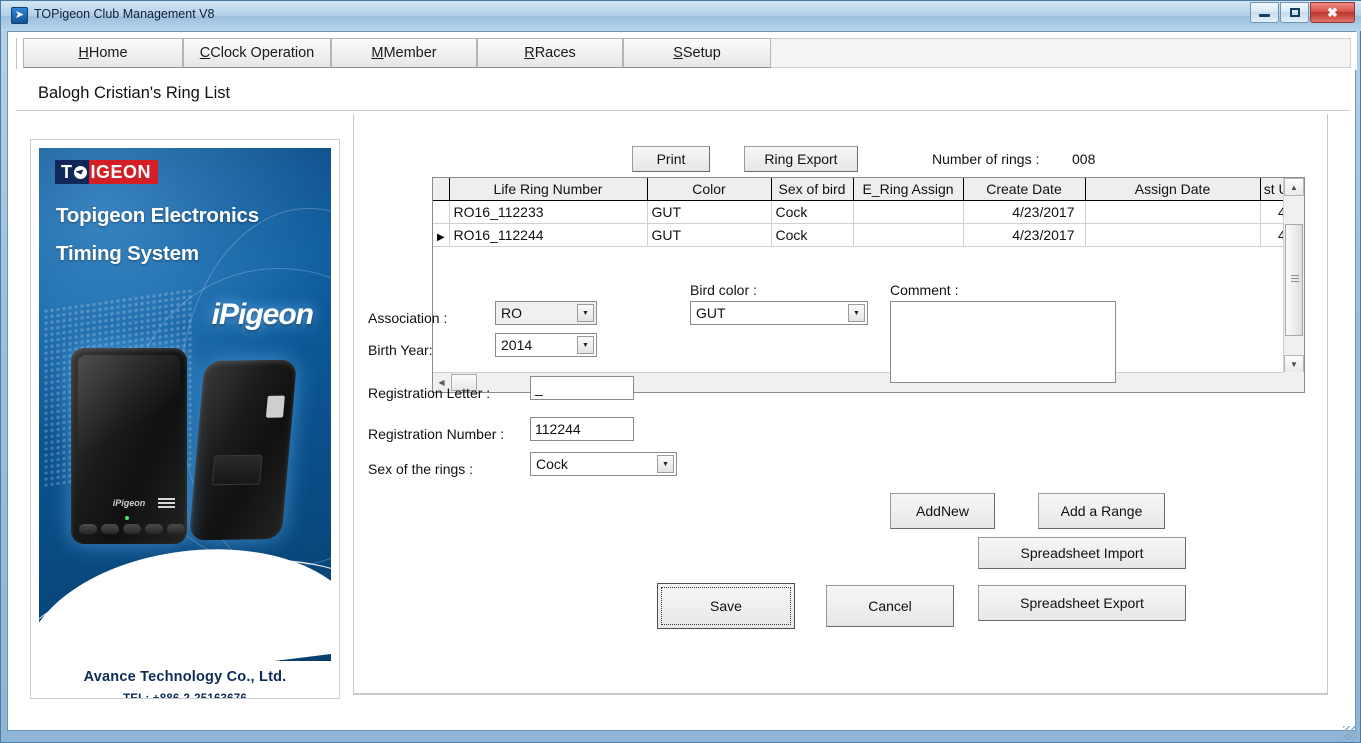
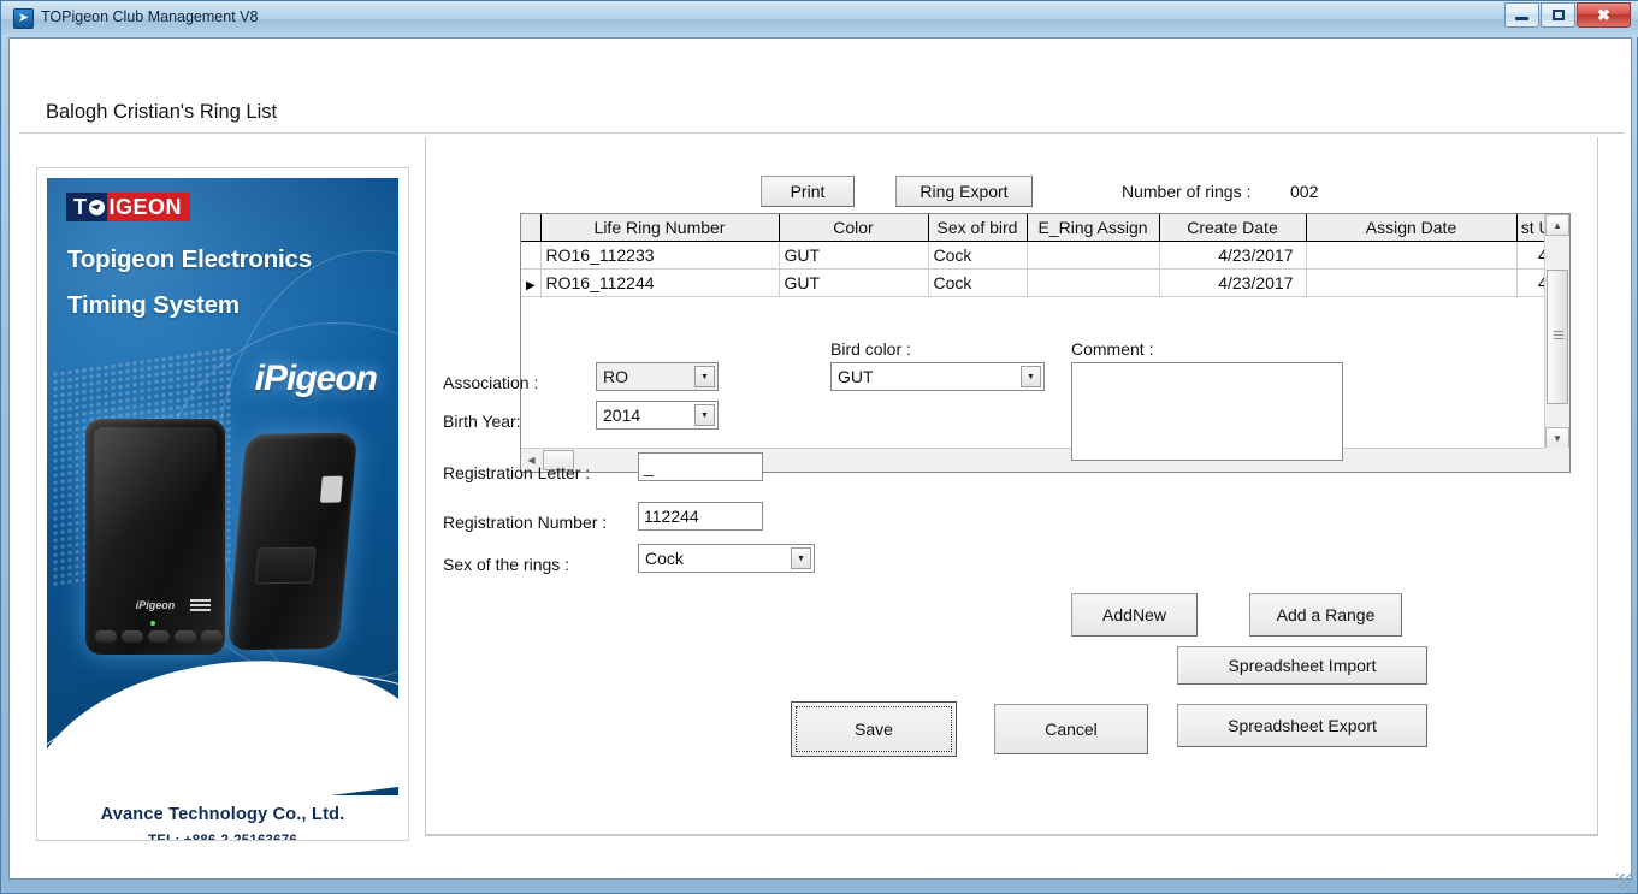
  ➤
  TOPigeon Club Management V8
  ✖
- H
- Home
- C
- Clock Operation
- M
- Member
- R
- Races
- S
- Setup
  Balogh Cristian's Ring List
  T
  IGEON
  Topigeon Electronics
  Timing System
  iPigeon
  iPigeon
  Avance Technology Co., Ltd.
  Print
  Ring Export
  Number of rings :
- 008
+ 002
  	Life Ring Number	Color	Sex of bird	E_Ring Assign	Create Date	Assign Date	st
  	RO16_112233	GUT	Cock		4/23/2017		4
  ▶	RO16_112244	GUT	Cock		4/23/2017		4
  ▲
  ▼
  ◀
  Association :
  RO
  Birth Year:
  2014
  Bird color :
  GUT
  Comment :
  Registration Letter :
  _
  Registration Number :
  112244
  Sex of the rings :
  Cock
  AddNew
  Add a Range
  Spreadsheet Import
  Spreadsheet Export
  Cancel
  Save
